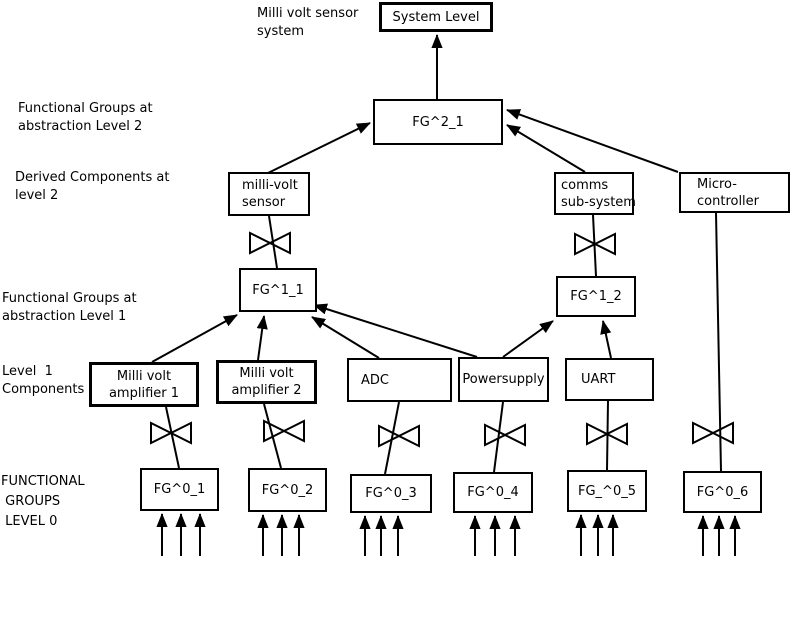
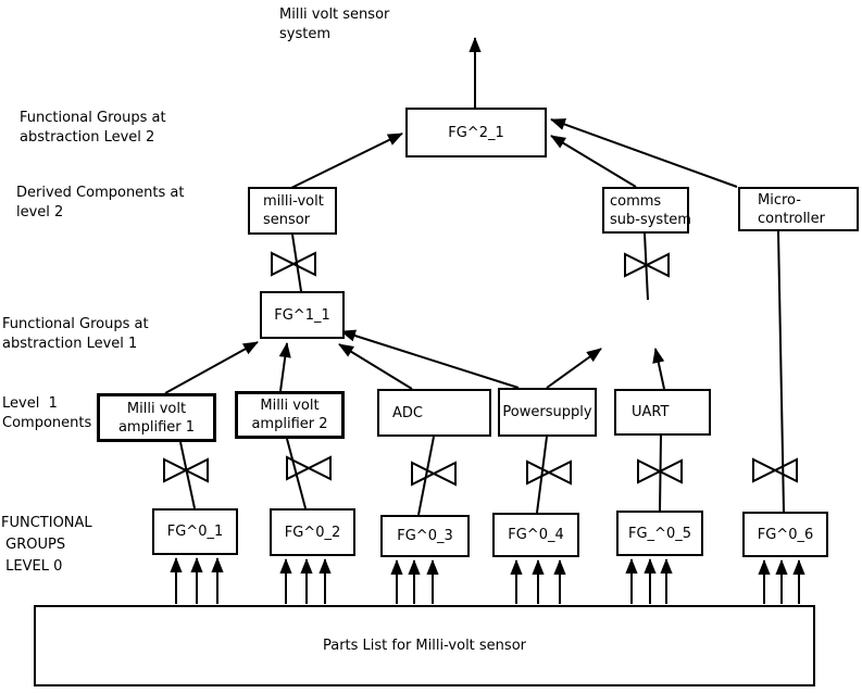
  Milli volt sensor
  system
  Functional Groups at
  abstraction Level 2
  Derived Components at
  level 2
  Functional Groups at
  abstraction Level 1
  Level 1
  Components
  FUNCTIONAL
  GROUPS
  LEVEL 0
- System Level
  FG^2_1
  milli-volt
  sensor
  comms
  sub-system
  Micro-
  controller
  FG^1_1
- FG^1_2
  Milli volt
  amplifier 1
  Milli volt
  amplifier 2
  ADC
  Powersupply
  UART
  FG^0_1
  FG^0_2
  FG^0_3
  FG^0_4
  FG_^0_5
  FG^0_6
+ Parts List for Milli-volt sensor
